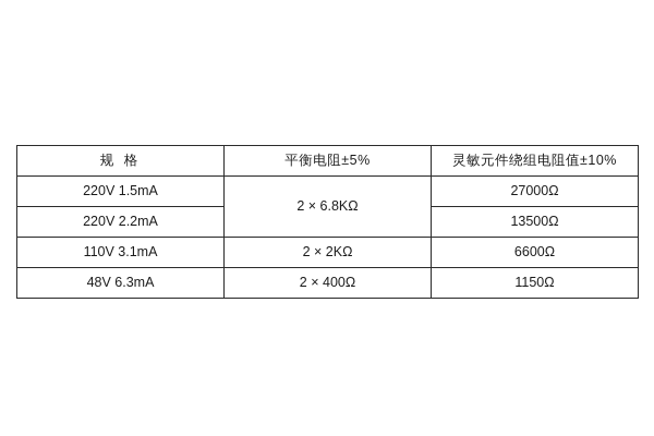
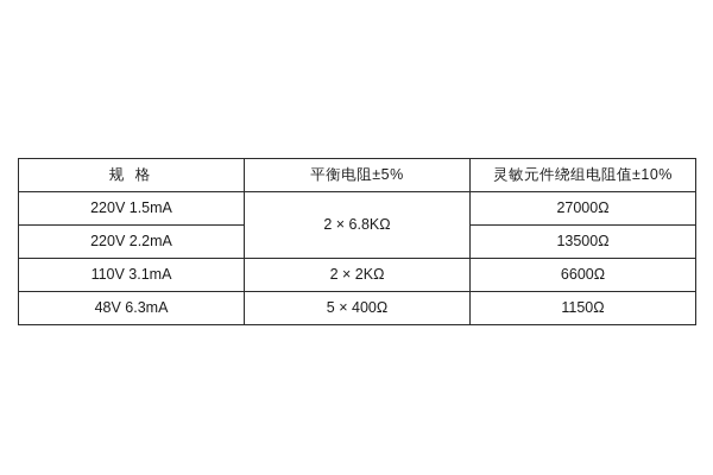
  规 格	平衡电阻±5%	灵敏元件绕组电阻值±10%
  220V 1.5mA	2 × 6.8KΩ	27000Ω
  220V 2.2mA	13500Ω
  110V 3.1mA	2 × 2KΩ	6600Ω
- 48V 6.3mA	2 × 400Ω	1150Ω
+ 48V 6.3mA	5 × 400Ω	1150Ω
